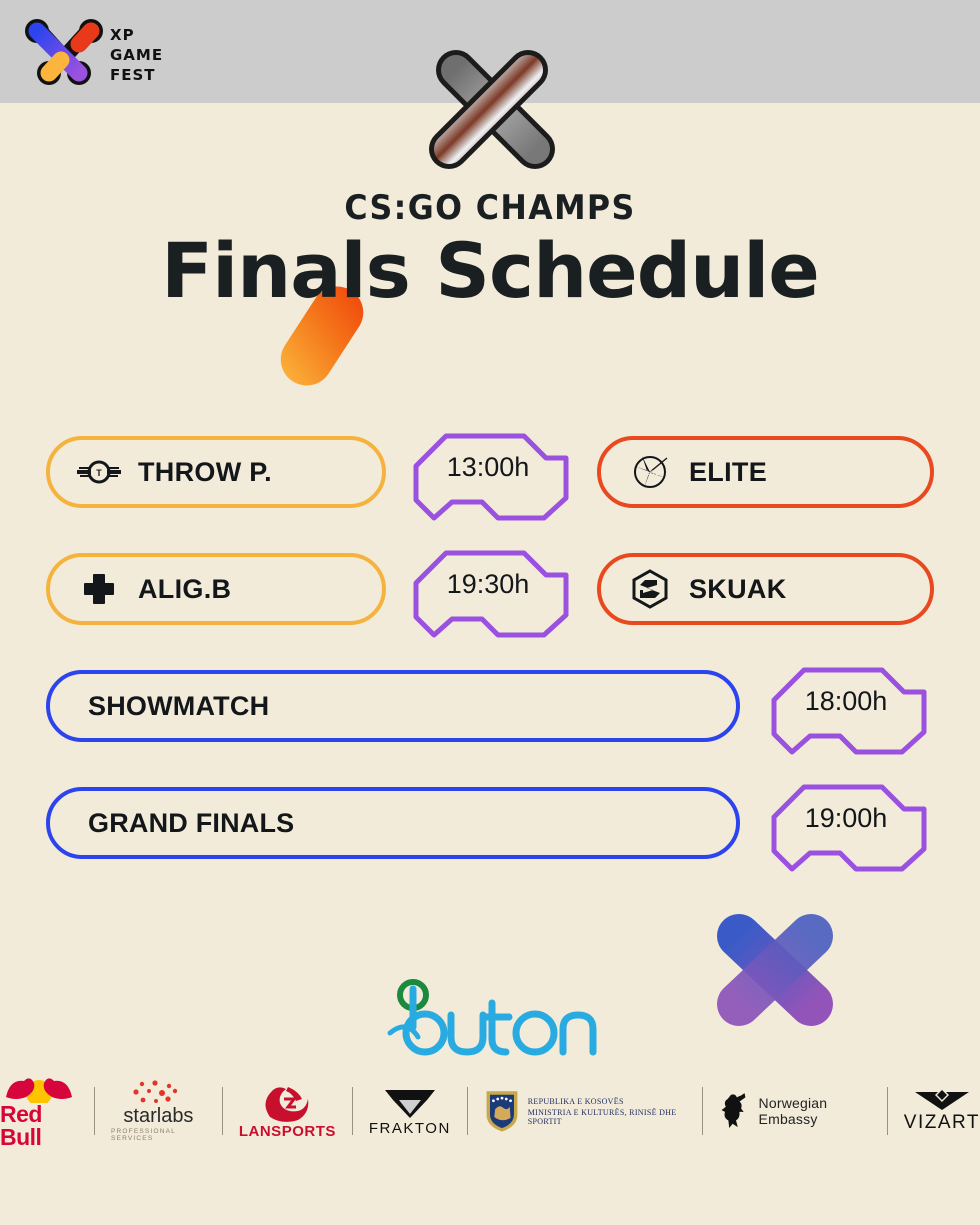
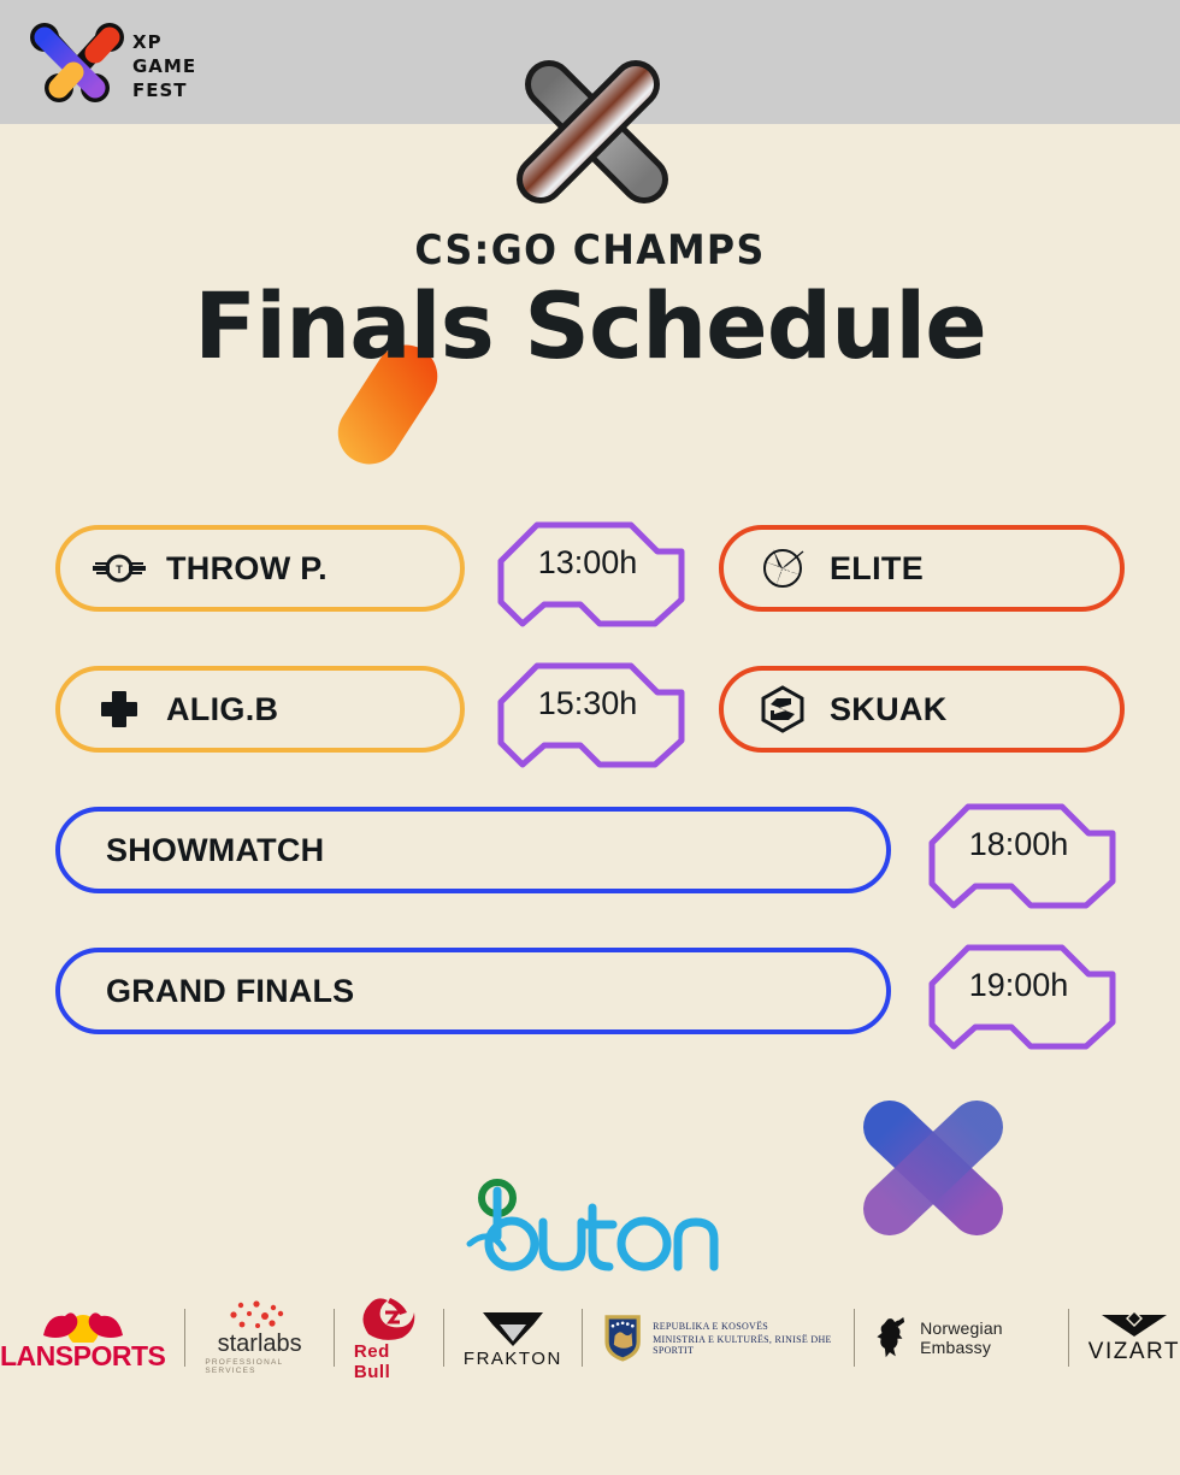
  XP
  GAME
  FEST
  CS:GO CHAMPS
  Finals Schedule
  T
  THROW P.
  13:00h
  ELITE
  ALIG.B
- 19:30h
+ 15:30h
  SKUAK
  SHOWMATCH
  18:00h
  GRAND FINALS
  19:00h
- Red Bull
+ LANSPORTS
  starlabs
- LANSPORTS
+ Red Bull
  FRAKTON
  REPUBLIKA E KOSOVËS
  MINISTRIA E KULTURËS, RINISË DHE SPORTIT
  Norwegian Embassy
  VIZART
